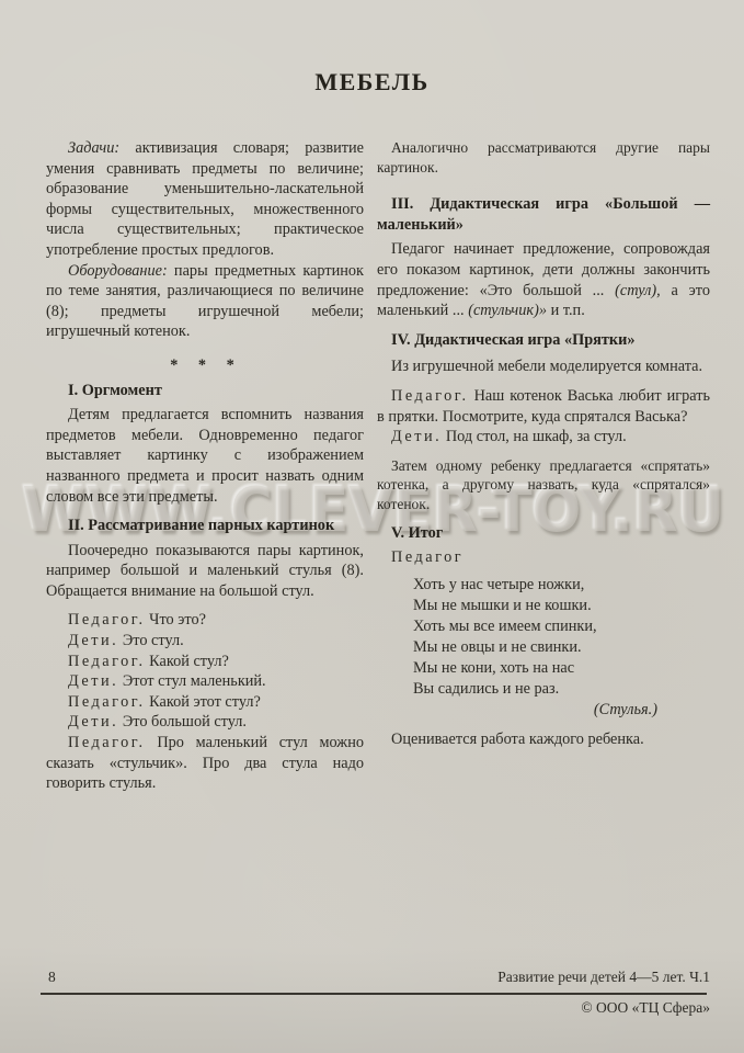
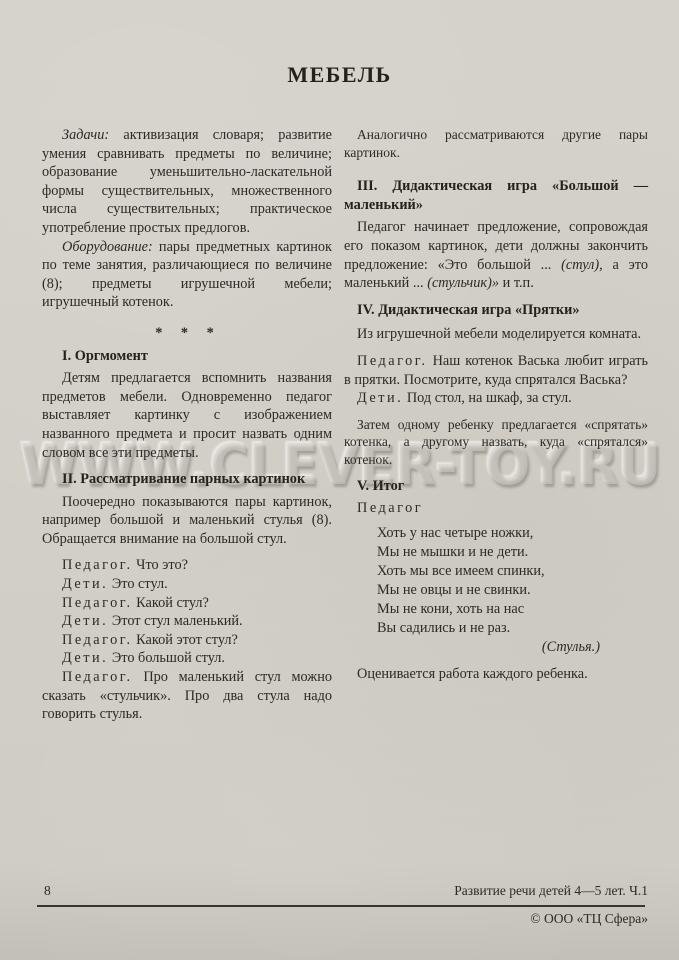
  МЕБЕЛЬ
  WWW.CLEVER-TOY.RU
  Задачи: активизация словаря; развитие умения сравнивать предметы по величине; образование уменьшительно-ласкательной формы существительных, множественного числа существительных; практическое употребление простых предлогов.
  Оборудование: пары предметных картинок по теме занятия, различающиеся по величине (8); предметы игрушечной мебели; игрушечный котенок.
  * * *
  I. Оргмомент
  Детям предлагается вспомнить названия предметов мебели. Одновременно педагог выставляет картинку с изображением названного предмета и просит назвать одним словом все эти предметы.
  II. Рассматривание парных картинок
  Поочередно показываются пары картинок, например большой и маленький стулья (8). Обращается внимание на большой стул.
  Педагог. Что это?
  Дети. Это стул.
  Педагог. Какой стул?
  Дети. Этот стул маленький.
  Педагог. Какой этот стул?
  Дети. Это большой стул.
  Педагог. Про маленький стул можно сказать «стульчик». Про два стула надо говорить стулья.
  Аналогично рассматриваются другие пары картинок.
  III. Дидактическая игра «Большой — маленький»
  Педагог начинает предложение, сопровождая его показом картинок, дети должны закончить предложение: «Это большой ... (стул), а это маленький ... (стульчик)» и т.п.
  IV. Дидактическая игра «Прятки»
  Из игрушечной мебели моделируется комната.
  Педагог. Наш котенок Васька любит играть в прятки. Посмотрите, куда спрятался Васька?
  Дети. Под стол, на шкаф, за стул.
  Затем одному ребенку предлагается «спрятать» котенка, а другому назвать, куда «спрятался» котенок.
  V. Итог
  Педагог
  Хоть у нас четыре ножки,
- Мы не мышки и не кошки.
+ Мы не мышки и не дети.
  Хоть мы все имеем спинки,
  Мы не овцы и не свинки.
  Мы не кони, хоть на нас
  Вы садились и не раз.
  (Стулья.)
  Оценивается работа каждого ребенка.
  8
  Развитие речи детей 4—5 лет. Ч.1
  © ООО «ТЦ Сфера»
